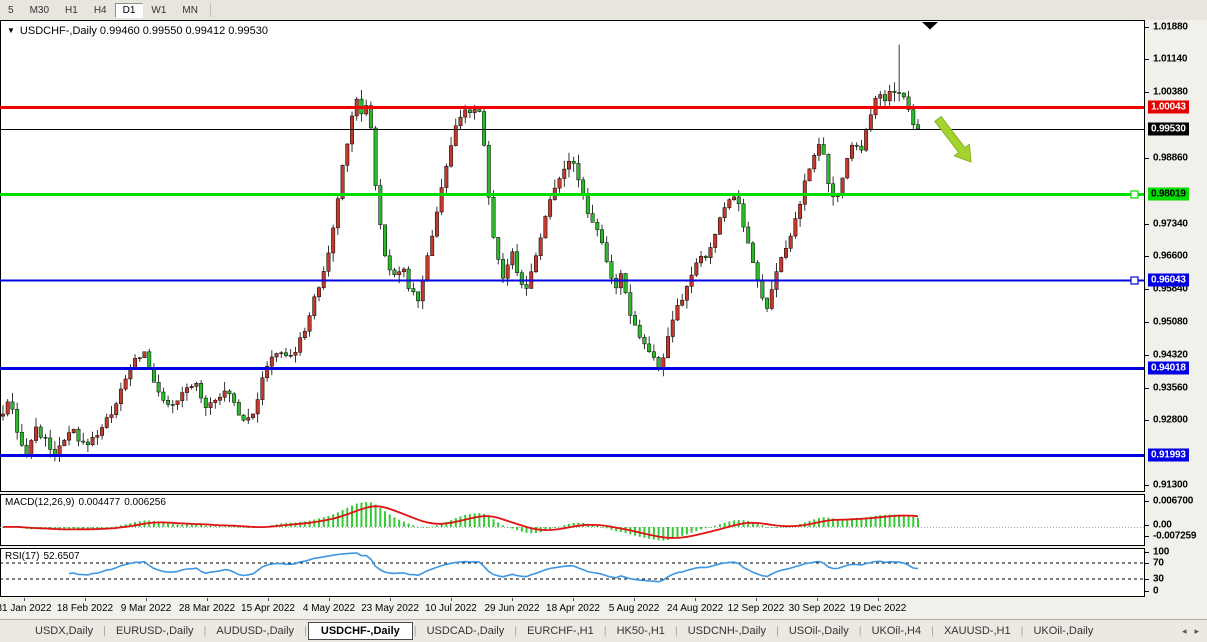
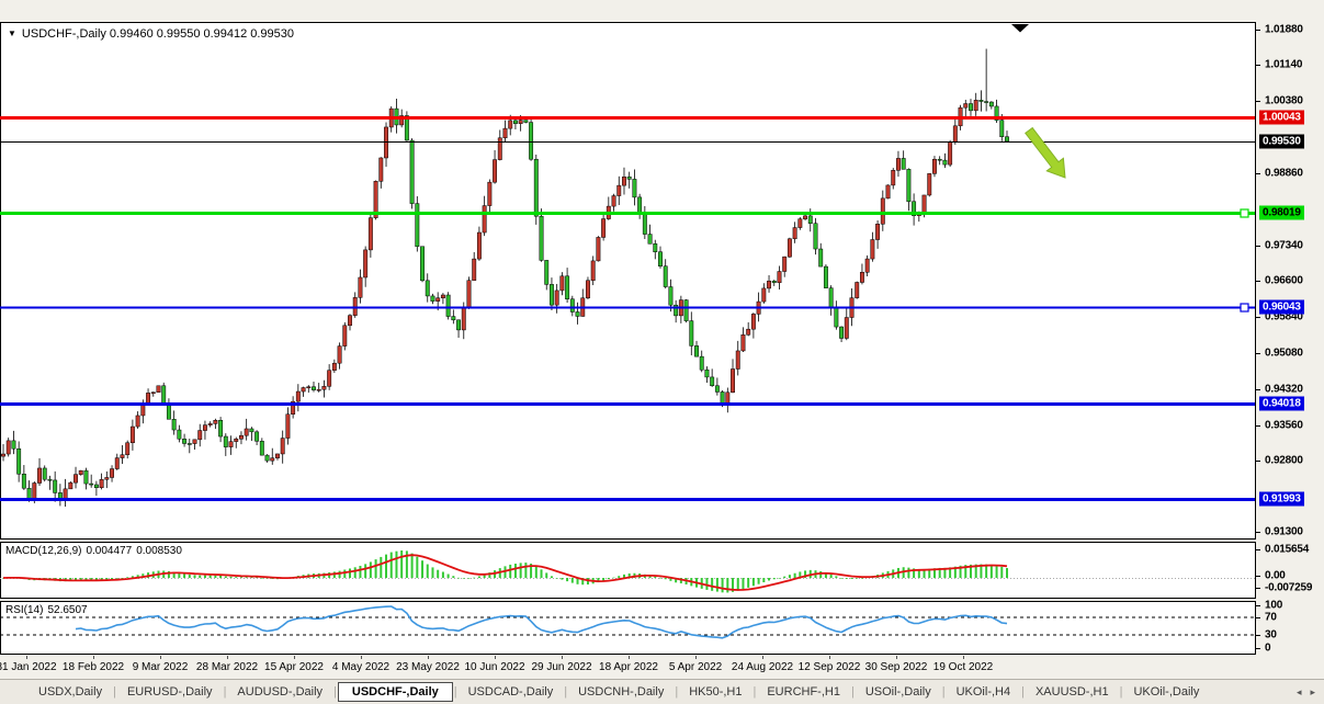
- 5
- M30
- H1
- H4
- D1
- W1
- MN
  1.01880
  1.01140
  1.00380
  0.98860
  0.97340
  0.96600
  0.95840
  0.95080
  0.94320
  0.93560
  0.92800
  0.91300
  1.00043
  0.99530
  0.98019
  0.96043
  0.94018
  0.91993
  ▼ USDCHF-,Daily 0.99460 0.99550 0.99412 0.99530
- MACD(12,26,9) 0.004477 0.006256
+ MACD(12,26,9) 0.004477 0.008530
- 0.006700
+ 0.015654
  0.00
  -0.007259
- RSI(17) 52.6507
+ RSI(14) 52.6507
  100
  70
  30
  0
  1 Jan 2022
  18 Feb 2022
  9 Mar 2022
  28 Mar 2022
  15 Apr 2022
  4 May 2022
  23 May 2022
- 10 Jul 2022
+ 10 Jun 2022
  29 Jun 2022
  18 Apr 2022
- 5 Aug 2022
+ 5 Apr 2022
  24 Aug 2022
  12 Sep 2022
  30 Sep 2022
- 19 Dec 2022
+ 19 Oct 2022
  USDX,Daily
  |
  EURUSD-,Daily
  |
  AUDUSD-,Daily
  |
  USDCHF-,Daily
  |
  USDCAD-,Daily
  |
- EURCHF-,H1
+ USDCNH-,Daily
  |
  HK50-,H1
  |
- USDCNH-,Daily
+ EURCHF-,H1
  |
  USOil-,Daily
  |
  UKOil-,H4
  |
  XAUUSD-,H1
  |
  UKOil-,Daily
  ◂
  ▸
